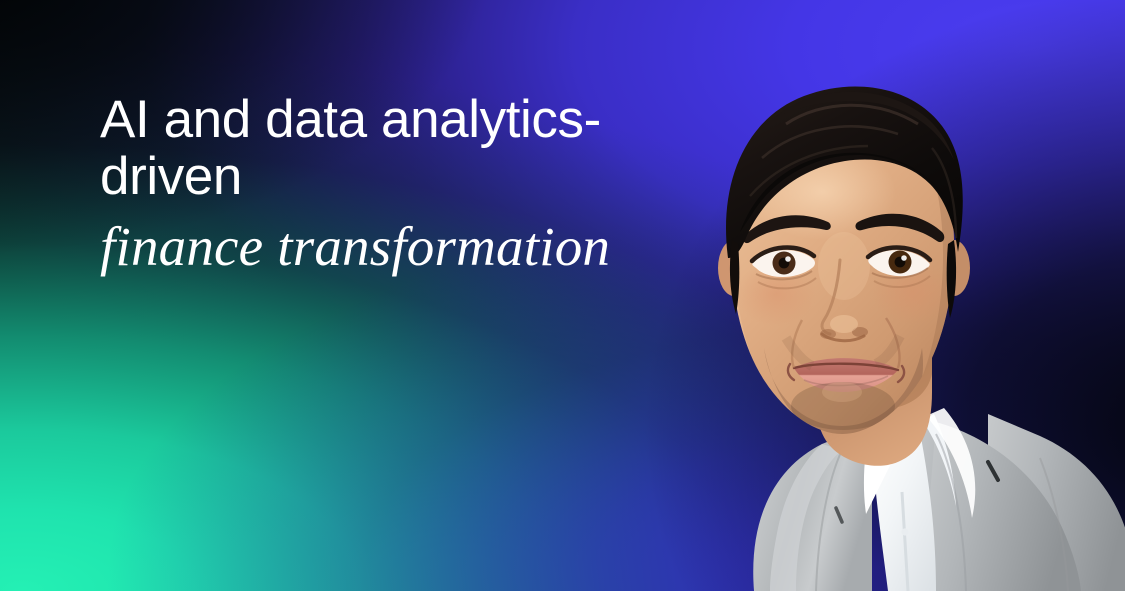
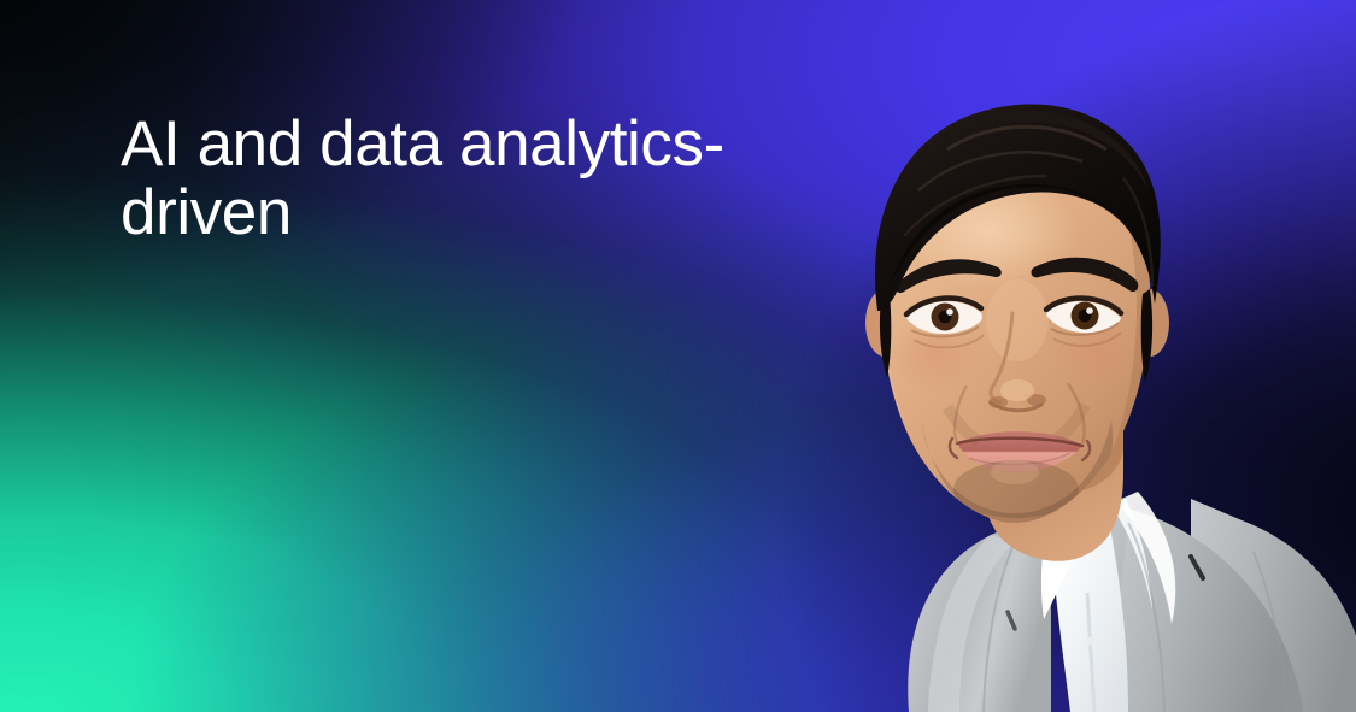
  AI and data analytics-
  driven
- finance transformation
